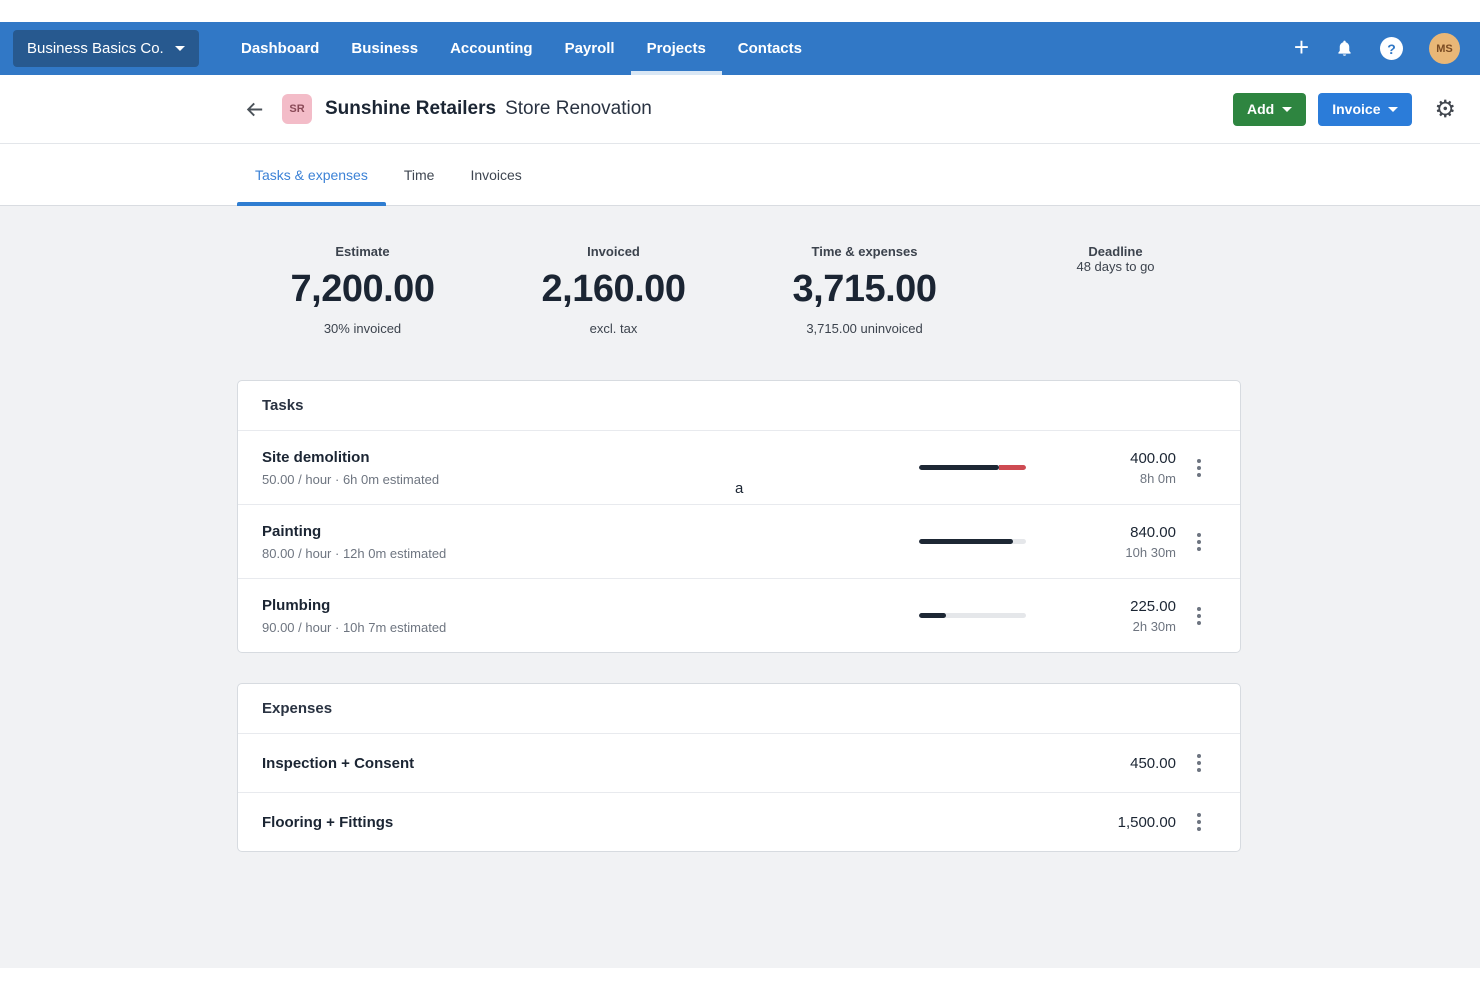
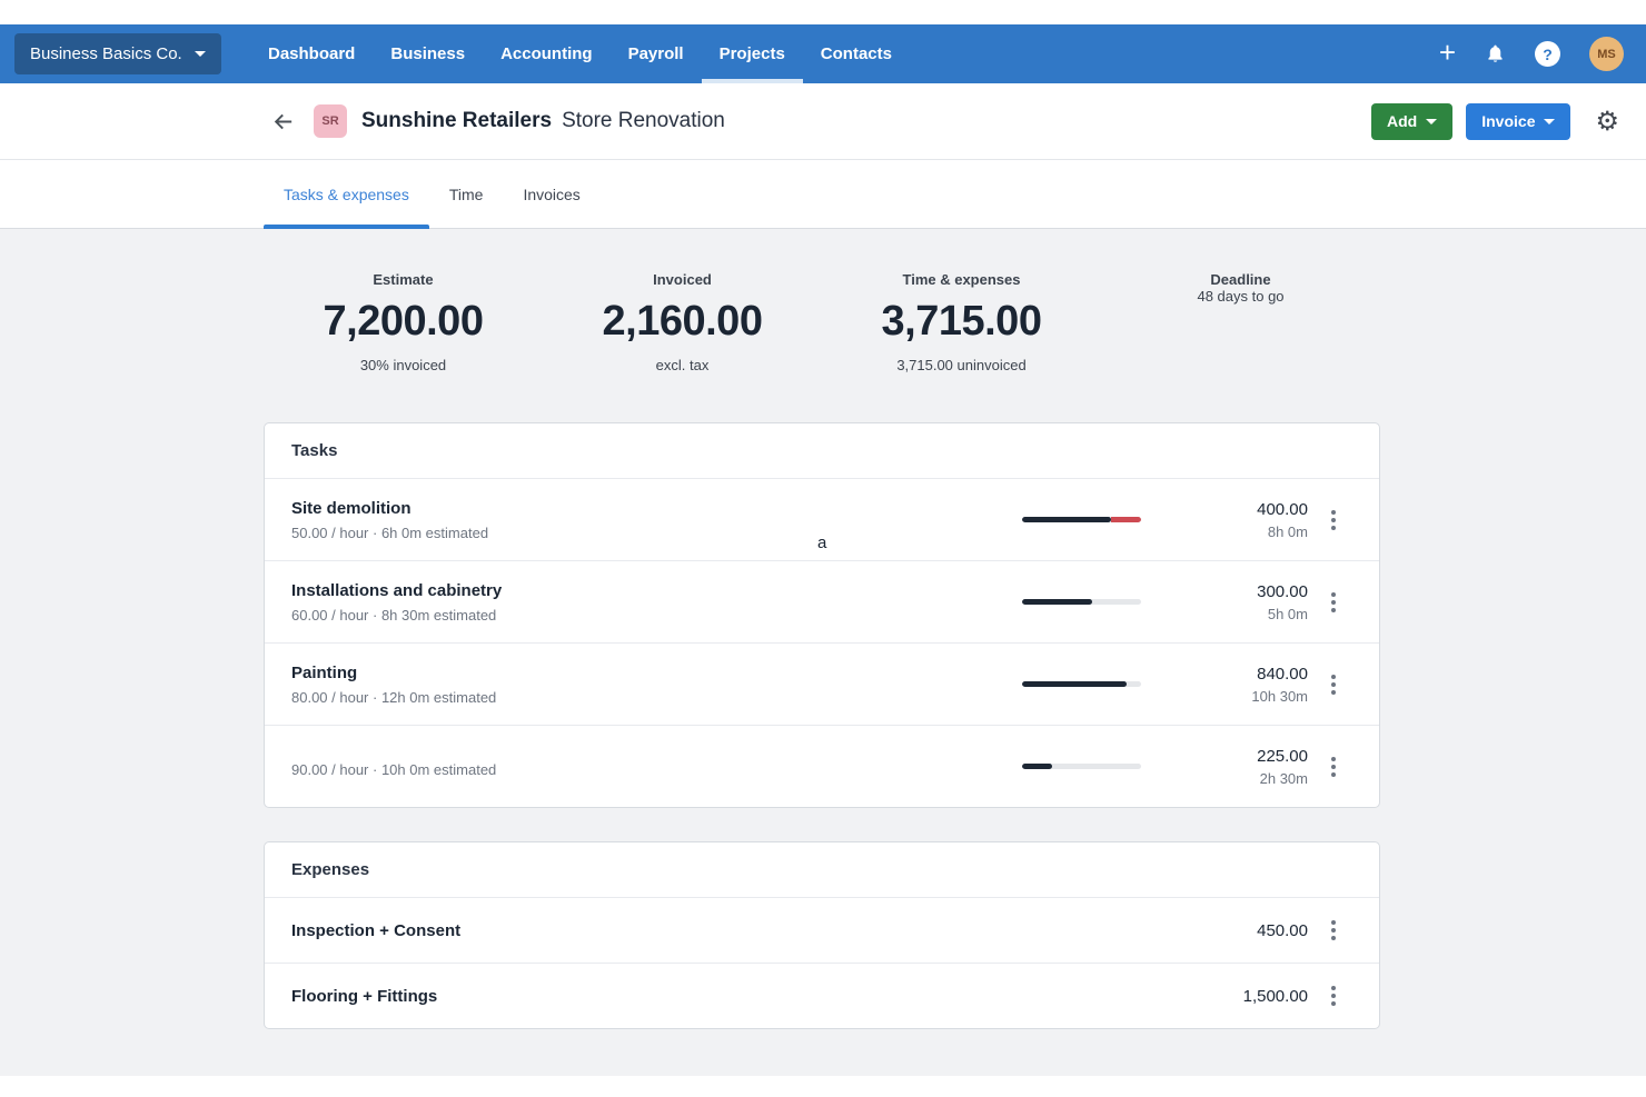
  Business Basics Co.
  Dashboard
  Business
  Accounting
  Payroll
  Projects
  Contacts
  +
  ?
  MS
  SR
  Sunshine Retailers
  Store Renovation
  Add
  Invoice
  ⚙
  Tasks & expenses
  Time
  Invoices
  Estimate
  7,200.00
  30% invoiced
  Invoiced
  2,160.00
  excl. tax
  Time & expenses
  3,715.00
  3,715.00 uninvoiced
  Deadline
  48 days to go
  Tasks
  Site demolition
  50.00 / hour · 6h 0m estimated
  400.00
  8h 0m
+ Installations and cabinetry
+ 60.00 / hour · 8h 30m estimated
+ 300.00
+ 5h 0m
  Painting
  80.00 / hour · 12h 0m estimated
  840.00
  10h 30m
- Plumbing
- 90.00 / hour · 10h 7m estimated
+ 90.00 / hour · 10h 0m estimated
  225.00
  2h 30m
  Expenses
  Inspection + Consent
  450.00
  Flooring + Fittings
  1,500.00
  a
